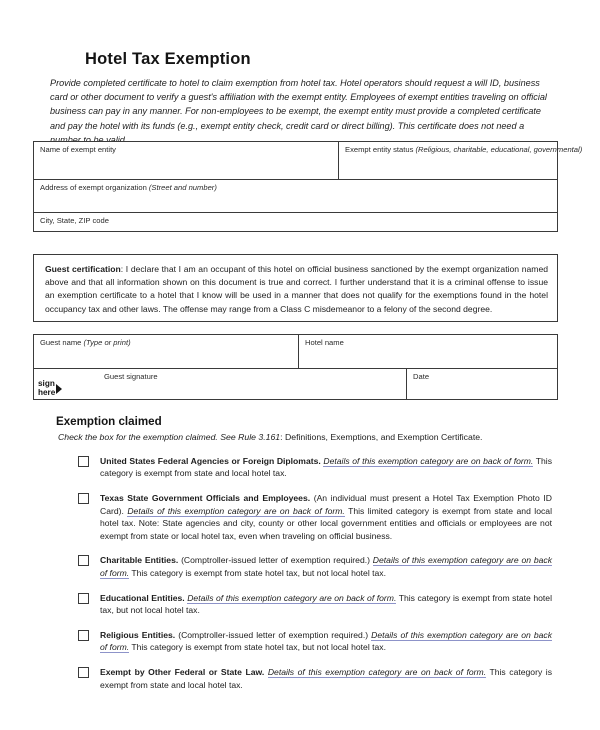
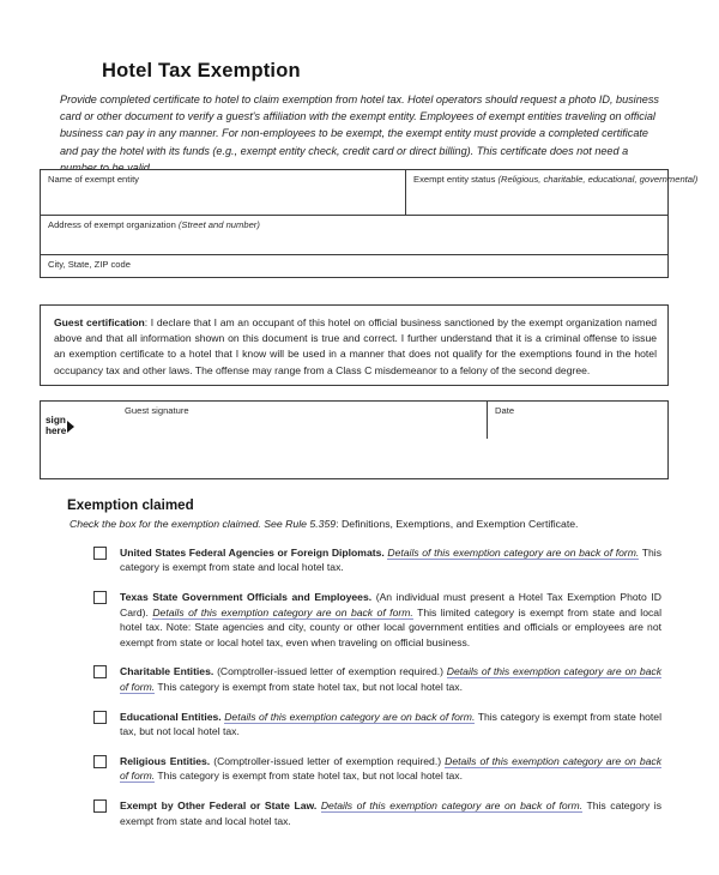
  Hotel Tax Exemption
- Provide completed certificate to hotel to claim exemption from hotel tax. Hotel operators should request a will ID, business card or other document to verify a guest's affiliation with the exempt entity. Employees of exempt entities traveling on official business can pay in any manner. For non-employees to be exempt, the exempt entity must provide a completed certificate and pay the hotel with its funds (e.g., exempt entity check, credit card or direct billing). This certificate does not need a number to be valid.
+ Provide completed certificate to hotel to claim exemption from hotel tax. Hotel operators should request a photo ID, business card or other document to verify a guest's affiliation with the exempt entity. Employees of exempt entities traveling on official business can pay in any manner. For non-employees to be exempt, the exempt entity must provide a completed certificate and pay the hotel with its funds (e.g., exempt entity check, credit card or direct billing). This certificate does not need a number to be valid.
  Name of exempt entity
  Exempt entity status (Religious, charitable, educational, governmental)
  Address of exempt organization (Street and number)
  City, State, ZIP code
  Guest certification: I declare that I am an occupant of this hotel on official business sanctioned by the exempt organization named above and that all information shown on this document is true and correct. I further understand that it is a criminal offense to issue an exemption certificate to a hotel that I know will be used in a manner that does not qualify for the exemptions found in the hotel occupancy tax and other laws. The offense may range from a Class C misdemeanor to a felony of the second degree.
- Guest name (Type or print)
- Hotel name
  Guest signature
  sign
  here
  Date
  Exemption claimed
- Check the box for the exemption claimed. See Rule 3.161: Definitions, Exemptions, and Exemption Certificate.
+ Check the box for the exemption claimed. See Rule 5.359: Definitions, Exemptions, and Exemption Certificate.
  United States Federal Agencies or Foreign Diplomats. Details of this exemption category are on back of form. This category is exempt from state and local hotel tax.
  Texas State Government Officials and Employees. (An individual must present a Hotel Tax Exemption Photo ID Card). Details of this exemption category are on back of form. This limited category is exempt from state and local hotel tax. Note: State agencies and city, county or other local government entities and officials or employees are not exempt from state or local hotel tax, even when traveling on official business.
  Charitable Entities. (Comptroller-issued letter of exemption required.) Details of this exemption category are on back of form. This category is exempt from state hotel tax, but not local hotel tax.
  Educational Entities. Details of this exemption category are on back of form. This category is exempt from state hotel tax, but not local hotel tax.
  Religious Entities. (Comptroller-issued letter of exemption required.) Details of this exemption category are on back of form. This category is exempt from state hotel tax, but not local hotel tax.
  Exempt by Other Federal or State Law. Details of this exemption category are on back of form. This category is exempt from state and local hotel tax.
